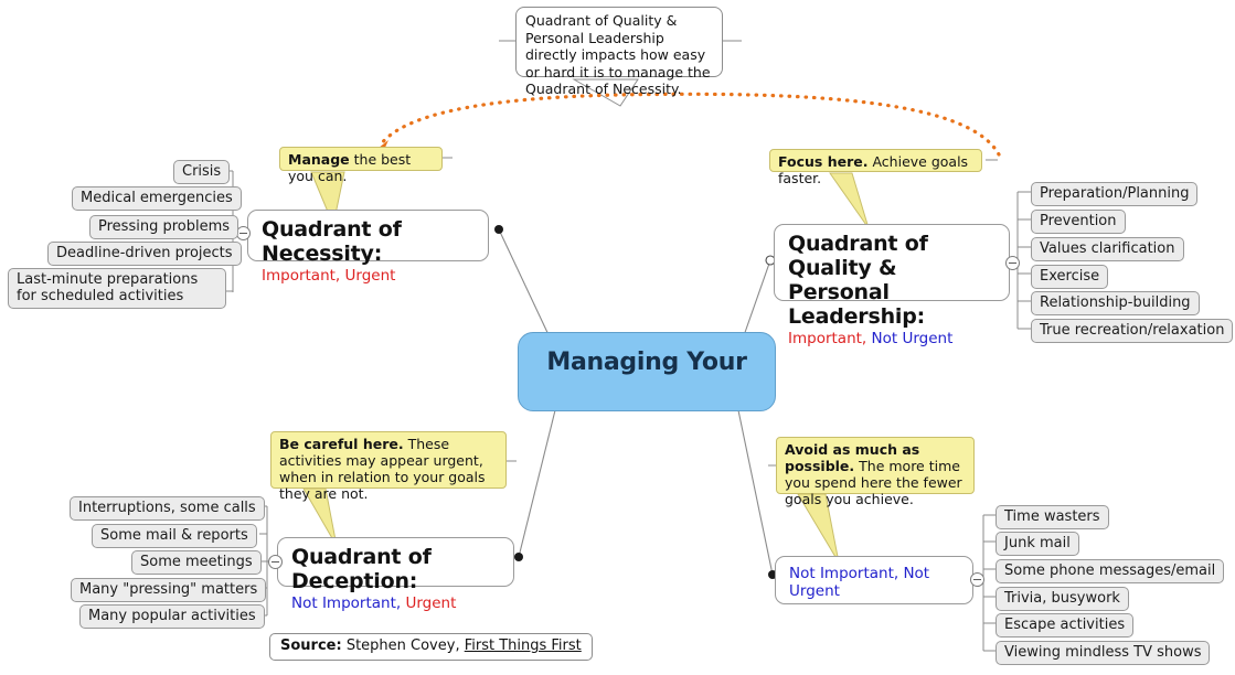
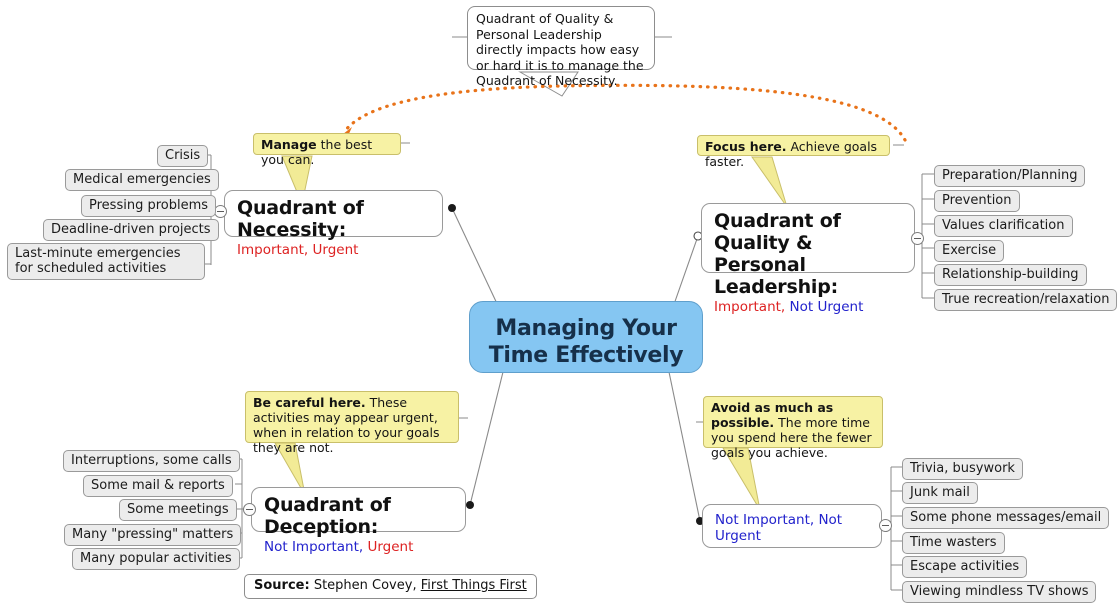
  Managing Your
+ Time Effectively
  Quadrant of Quality & Personal Leadership directly impacts how easy or hard it is to manage the Quadrant of Necessity.
  Manage the best you can.
  Quadrant of Necessity:
  Important, Urgent
  Crisis
  Medical emergencies
  Pressing problems
  Deadline-driven projects
- Last-minute preparations for scheduled activities
+ Last-minute emergencies for scheduled activities
  Focus here. Achieve goals faster.
  Quadrant of Quality &
  Personal Leadership:
  Important, Not Urgent
  Preparation/Planning
  Prevention
  Values clarification
  Exercise
  Relationship-building
  True recreation/relaxation
  Be careful here. These activities may appear urgent, when in relation to your goals they are not.
  Quadrant of Deception:
  Not Important, Urgent
  Interruptions, some calls
  Some mail & reports
  Some meetings
  Many "pressing" matters
  Many popular activities
  Avoid as much as possible. The more time you spend here the fewer goals you achieve.
  Not Important, Not Urgent
- Time wasters
+ Trivia, busywork
  Junk mail
  Some phone messages/email
- Trivia, busywork
+ Time wasters
  Escape activities
  Viewing mindless TV shows
  Source: Stephen Covey, First Things First
